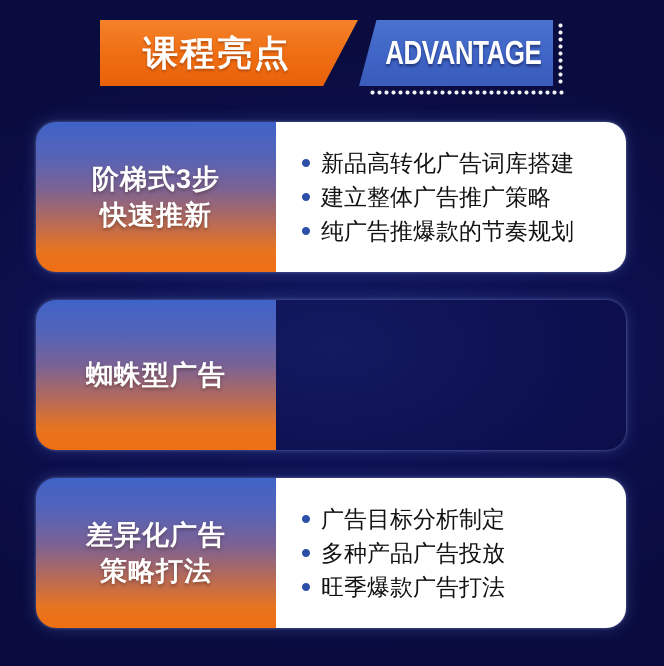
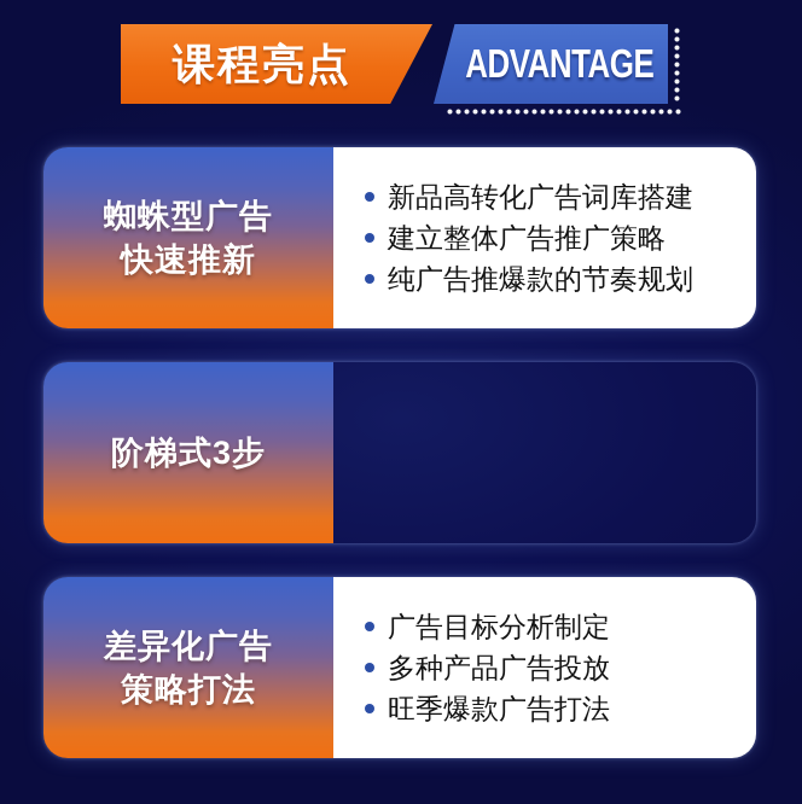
  课程亮点
  ADVANTAGE
- 阶梯式3步
+ 蜘蛛型广告
  快速推新
  新品高转化广告词库搭建
  建立整体广告推广策略
  纯广告推爆款的节奏规划
- 蜘蛛型广告
+ 阶梯式3步
  差异化广告
  策略打法
  广告目标分析制定
  多种产品广告投放
  旺季爆款广告打法
